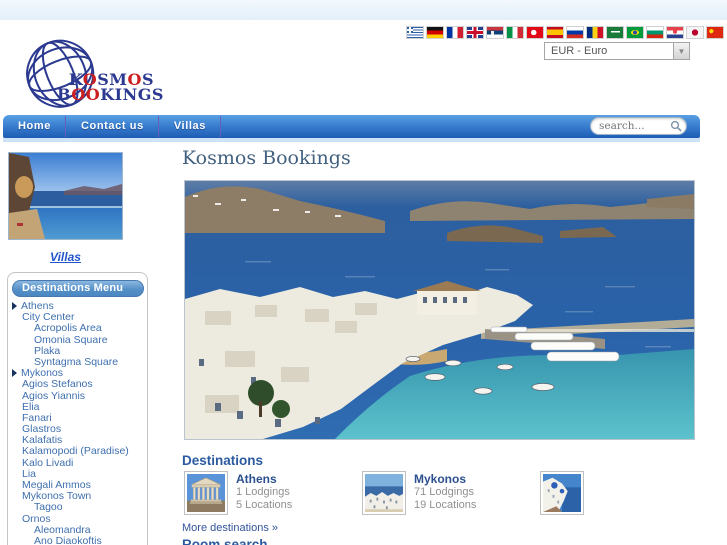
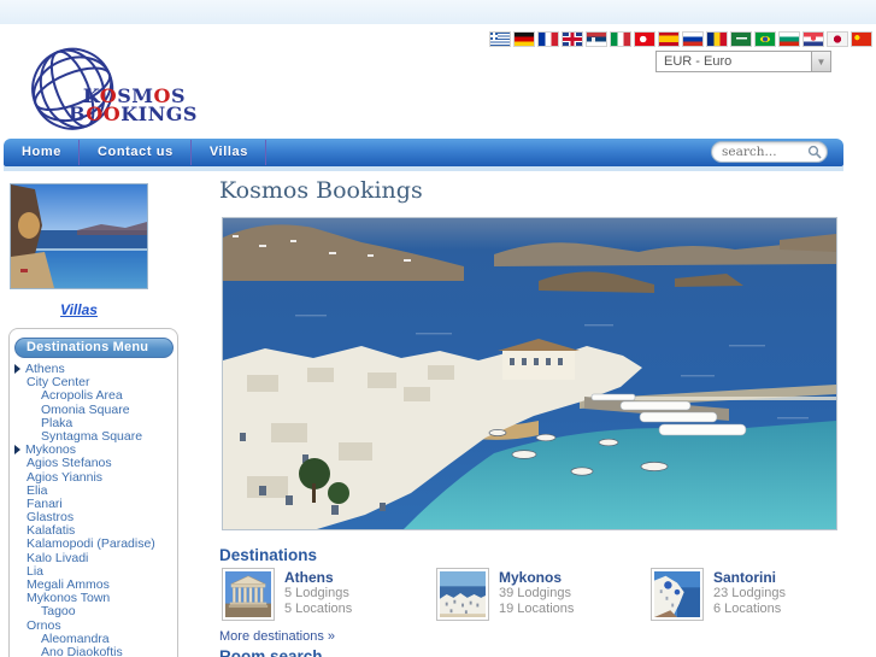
  EUR - Euro
  ▼
  KOSMOS
  BOOKINGS
  Home
  Contact us
  Villas
  search...
  Villas
  Destinations Menu
  Athens
  City Center
  Acropolis Area
  Omonia Square
  Plaka
  Syntagma Square
  Mykonos
  Agios Stefanos
  Agios Yiannis
  Elia
  Fanari
  Glastros
  Kalafatis
  Kalamopodi (Paradise)
  Kalo Livadi
  Lia
  Megali Ammos
  Mykonos Town
  Tagoo
  Ornos
  Aleomandra
  Ano Diaokoftis
  Kosmos Bookings
  Destinations
  Athens
- 1 Lodgings
+ 5 Lodgings
  5 Locations
  Mykonos
- 71 Lodgings
+ 39 Lodgings
  19 Locations
+ Santorini
+ 23 Lodgings
+ 6 Locations
  More destinations »
